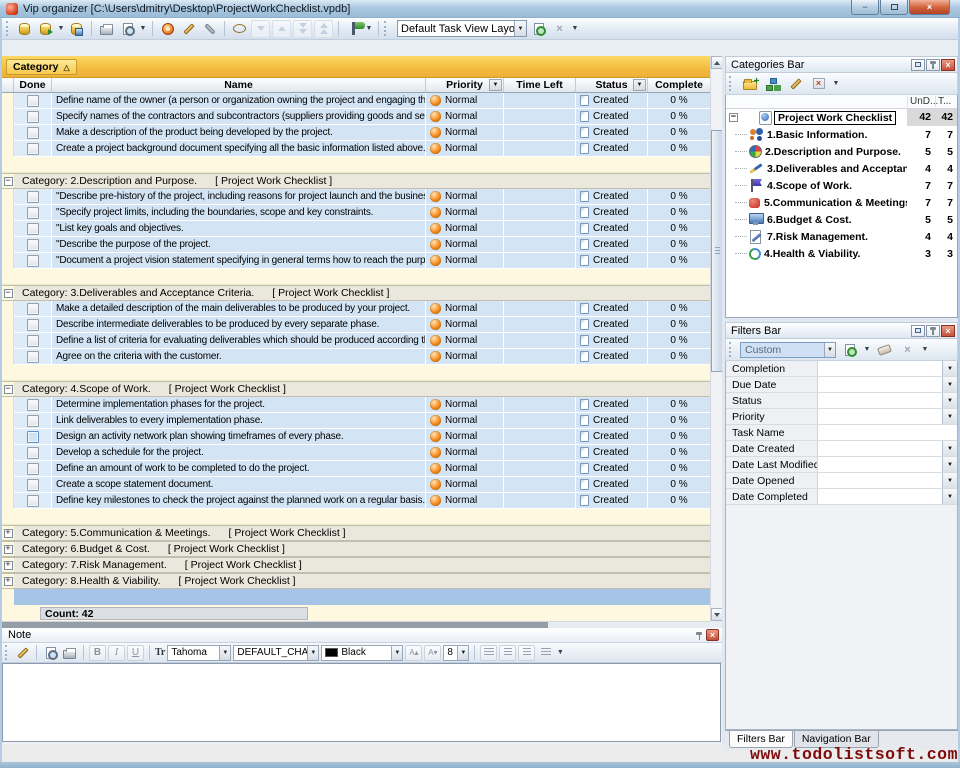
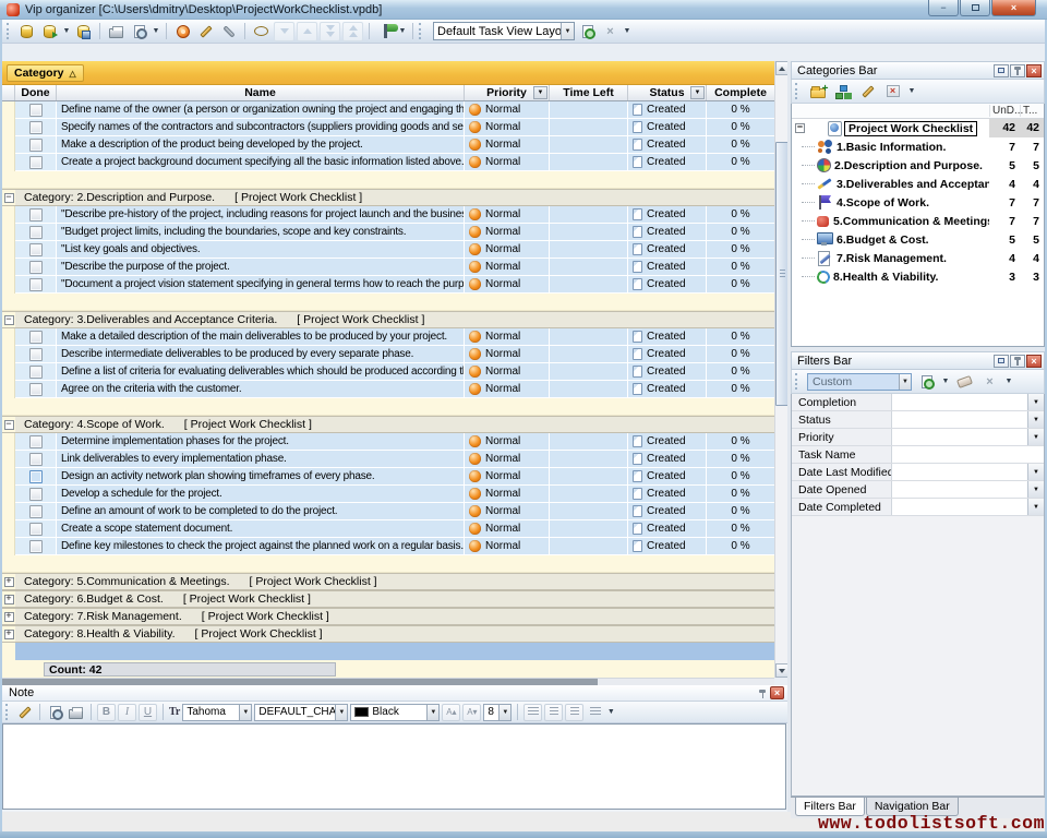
  Vip organizer [C:\Users\dmitry\Desktop\ProjectWorkChecklist.vpdb]
  −
  ×
  Default Task View Layo
  ×
  Category
  △
  Done
  Name
  Priority
  Time Left
  Status
  Complete
  Define name of the owner (a person or organization owning the project and engaging th
  Normal
  Created
  0 %
  Specify names of the contractors and subcontractors (suppliers providing goods and se
  Normal
  Created
  0 %
  Make a description of the product being developed by the project.
  Normal
  Created
  0 %
  Create a project background document specifying all the basic information listed above.
  Normal
  Created
  0 %
  −
  Category: 2.Description and Purpose.
  [ Project Work Checklist ]
  "Describe pre-history of the project, including reasons for project launch and the busine
  Normal
  Created
  0 %
- "Specify project limits, including the boundaries, scope and key constraints.
+ "Budget project limits, including the boundaries, scope and key constraints.
  Normal
  Created
  0 %
  "List key goals and objectives.
  Normal
  Created
  0 %
  "Describe the purpose of the project.
  Normal
  Created
  0 %
  "Document a project vision statement specifying in general terms how to reach the purp
  Normal
  Created
  0 %
  −
  Category: 3.Deliverables and Acceptance Criteria.
  [ Project Work Checklist ]
  Make a detailed description of the main deliverables to be produced by your project.
  Normal
  Created
  0 %
  Describe intermediate deliverables to be produced by every separate phase.
  Normal
  Created
  0 %
  Define a list of criteria for evaluating deliverables which should be produced according t
  Normal
  Created
  0 %
  Agree on the criteria with the customer.
  Normal
  Created
  0 %
  −
  Category: 4.Scope of Work.
  [ Project Work Checklist ]
  Determine implementation phases for the project.
  Normal
  Created
  0 %
  Link deliverables to every implementation phase.
  Normal
  Created
  0 %
  Design an activity network plan showing timeframes of every phase.
  Normal
  Created
  0 %
  Develop a schedule for the project.
  Normal
  Created
  0 %
  Define an amount of work to be completed to do the project.
  Normal
  Created
  0 %
  Create a scope statement document.
  Normal
  Created
  0 %
  Define key milestones to check the project against the planned work on a regular basis.
  Normal
  Created
  0 %
  +
  Category: 5.Communication & Meetings.
  [ Project Work Checklist ]
  +
  Category: 6.Budget & Cost.
  [ Project Work Checklist ]
  +
  Category: 7.Risk Management.
  [ Project Work Checklist ]
  +
  Category: 8.Health & Viability.
  [ Project Work Checklist ]
  Count: 42
  Note
  ×
  B
  I
  U
  Tr
  Tahoma
  DEFAULT_CHA
  Black
  A▴
  A▾
  8
  Categories Bar
  ×
  ×
  UnD...
  T...
  −
  Project Work Checklist
  42
  42
  1.Basic Information.
  7
  7
  2.Description and Purpose.
  5
  5
  3.Deliverables and Acceptan
  4
  4
  4.Scope of Work.
  7
  7
  5.Communication & Meeting
  7
  7
  6.Budget & Cost.
  5
  5
  7.Risk Management.
  4
  4
- 4.Health & Viability.
+ 8.Health & Viability.
  3
  3
  Filters Bar
  ×
  Custom
  ×
  Completion
- Due Date
  Status
  Priority
  Task Name
- Date Created
  Date Last Modified
  Date Opened
  Date Completed
  Filters Bar
  Navigation Bar
  www.todolistsoft.com
